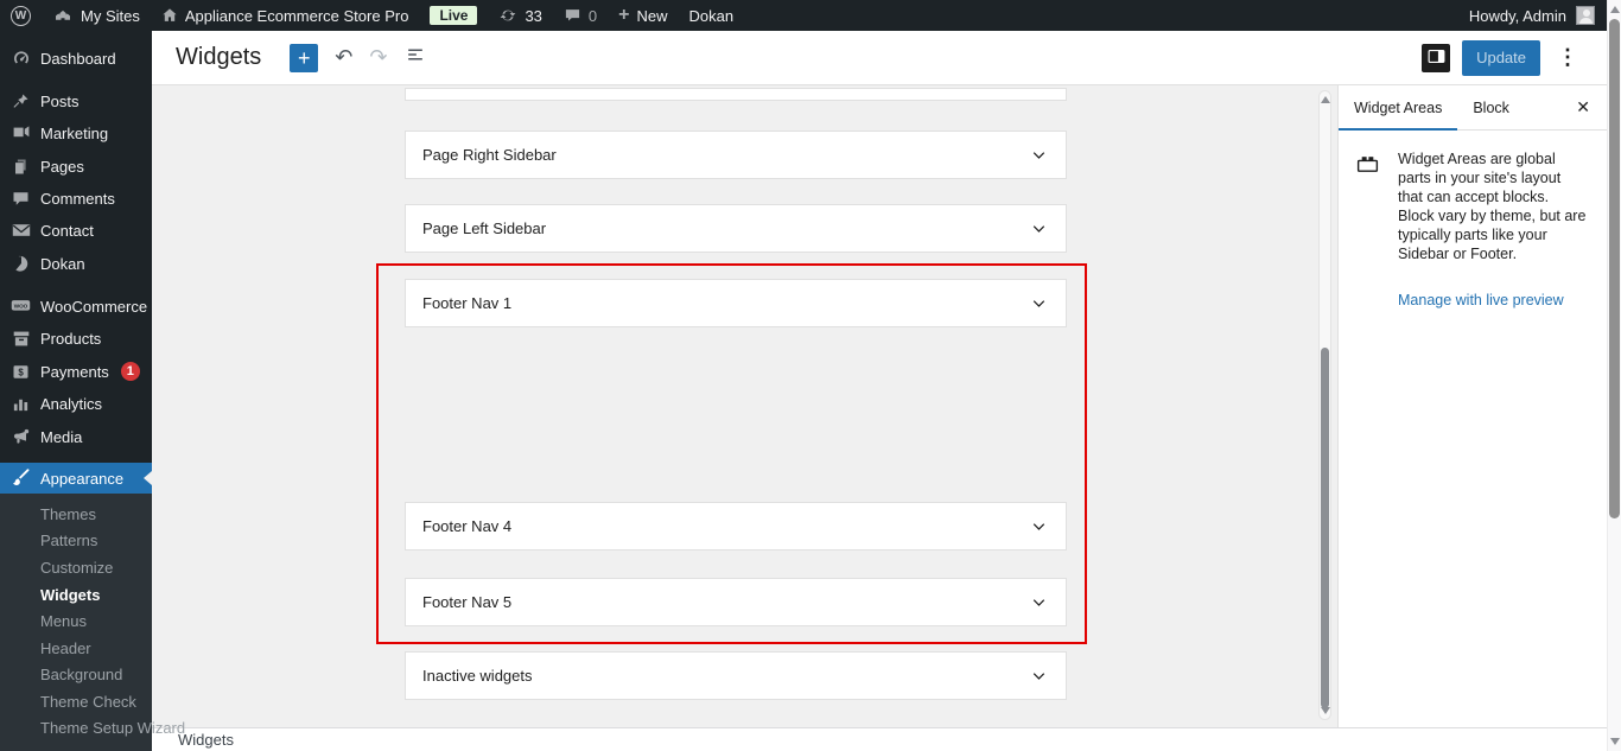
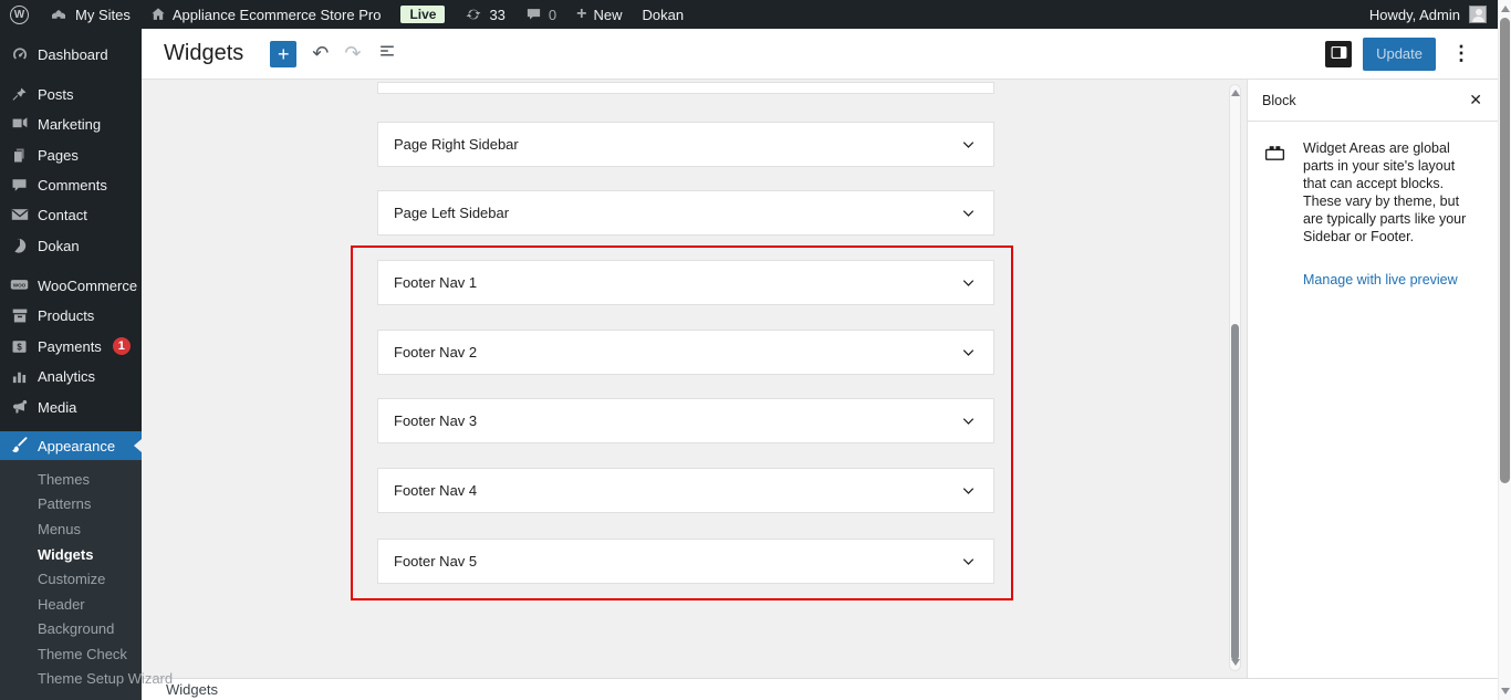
  W
  My Sites
  Appliance Ecommerce Store Pro
  Live
  33
  0
  +
  New
  Dokan
  Howdy, Admin
  Dashboard
  Posts
  Marketing
  Pages
  Comments
  Contact
  Dokan
  WooCommerce
  Products
  $
  Payments
  1
  Analytics
  Media
  Appearance
  Themes
  Patterns
- Customize
+ Menus
  Widgets
- Menus
+ Customize
  Header
  Background
  Theme Check
  Theme Setup Wizard
  Widgets
  +
  ↶
  ↷
  Update
  ⋮
  Page Right Sidebar
  Page Left Sidebar
  Footer Nav 1
+ Footer Nav 2
+ Footer Nav 3
  Footer Nav 4
  Footer Nav 5
- Inactive widgets
- Widget Areas
  Block
  ✕
- Widget Areas are global parts in your site's layout that can accept blocks. Block vary by theme, but are typically parts like your Sidebar or Footer.
+ Widget Areas are global parts in your site's layout that can accept blocks. These vary by theme, but are typically parts like your Sidebar or Footer.
  Manage with live preview
  Widgets
